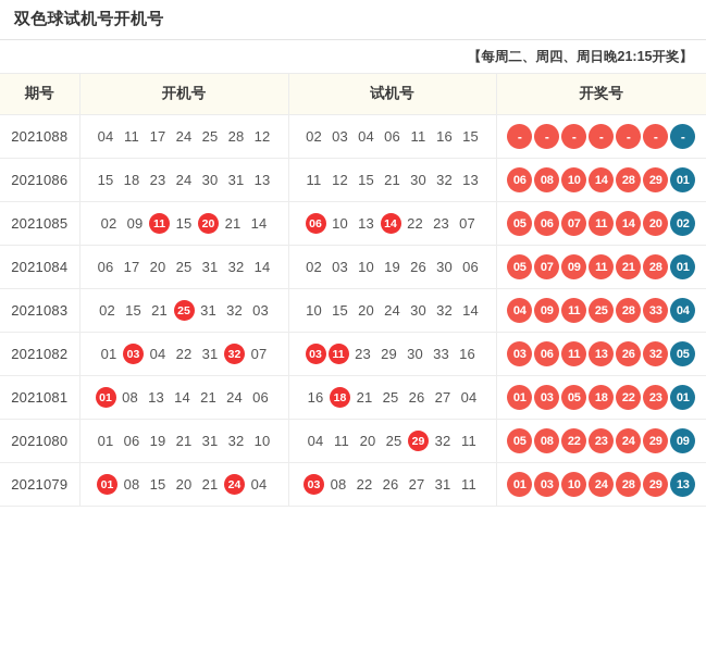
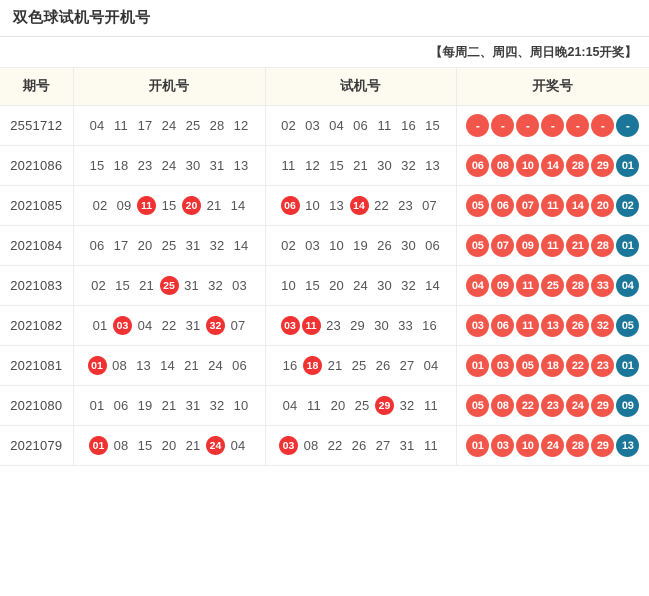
  双色球试机号开机号
  【每周二、周四、周日晚21:15开奖】
  期号	开机号	试机号	开奖号
- 2021088	04 11 17 24 25 28 12	02 03 04 06 11 16 15	- - - - - - -
+ 2551712	04 11 17 24 25 28 12	02 03 04 06 11 16 15	- - - - - - -
  2021086	15 18 23 24 30 31 13	11 12 15 21 30 32 13	06 08 10 14 28 29 01
  2021085	02 09 11 15 20 21 14	06 10 13 14 22 23 07	05 06 07 11 14 20 02
  2021084	06 17 20 25 31 32 14	02 03 10 19 26 30 06	05 07 09 11 21 28 01
  2021083	02 15 21 25 31 32 03	10 15 20 24 30 32 14	04 09 11 25 28 33 04
  2021082	01 03 04 22 31 32 07	03 11 23 29 30 33 16	03 06 11 13 26 32 05
  2021081	01 08 13 14 21 24 06	16 18 21 25 26 27 04	01 03 05 18 22 23 01
  2021080	01 06 19 21 31 32 10	04 11 20 25 29 32 11	05 08 22 23 24 29 09
  2021079	01 08 15 20 21 24 04	03 08 22 26 27 31 11	01 03 10 24 28 29 13
